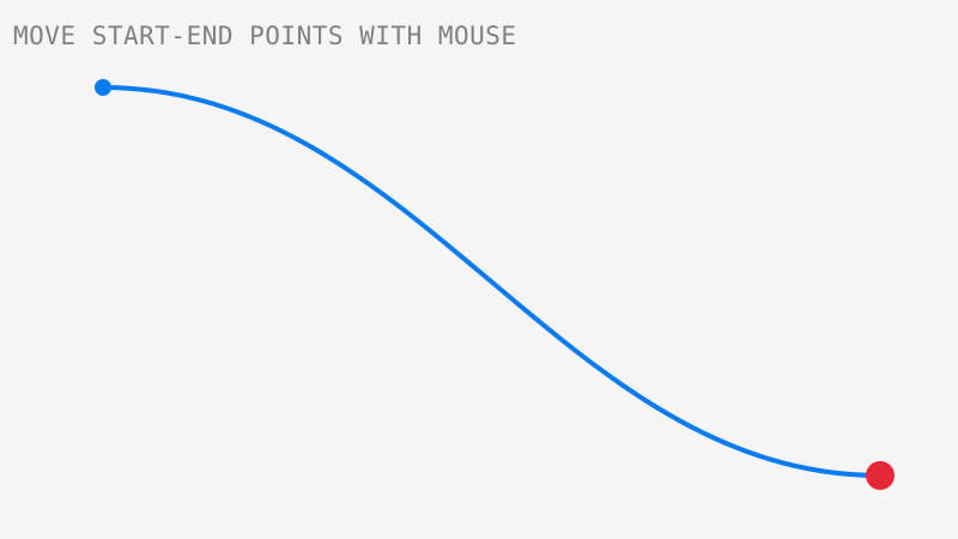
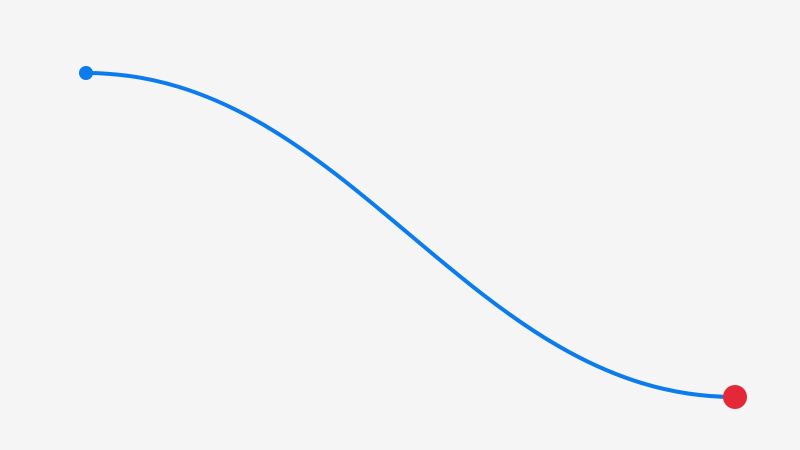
- MOVE START-END POINTS WITH MOUSE
